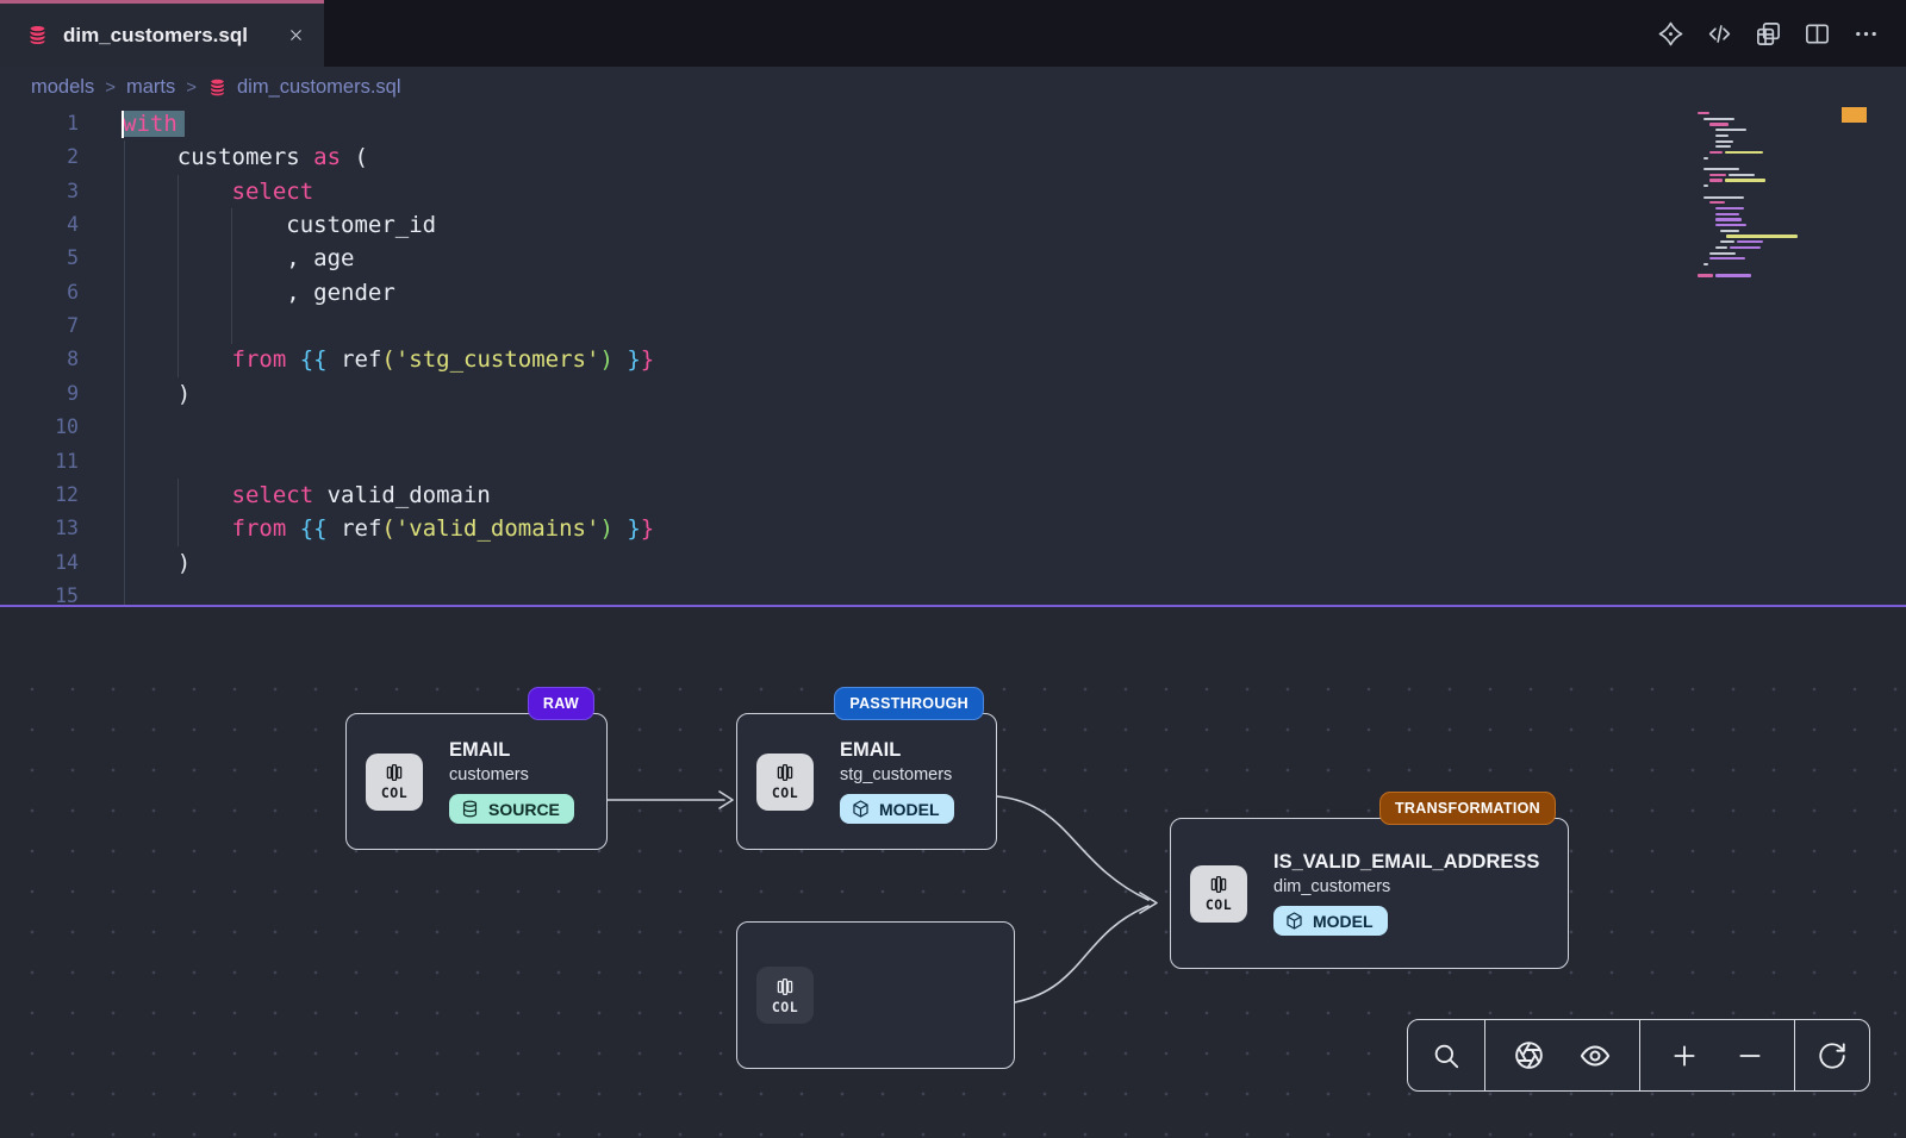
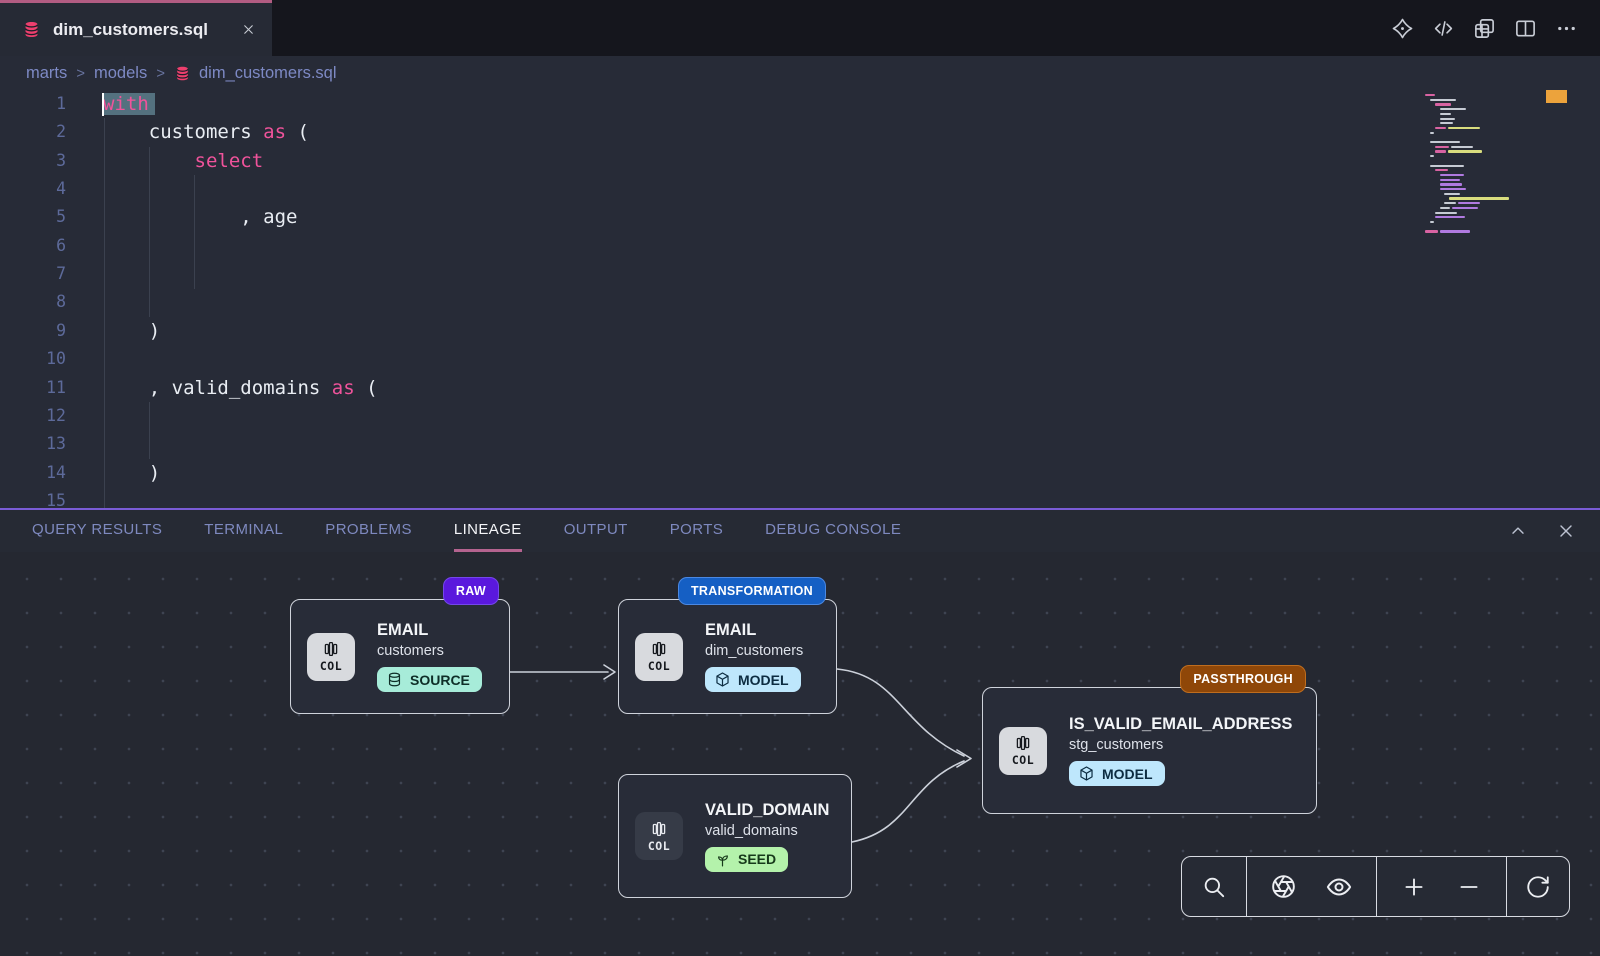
  dim_customers.sql
- models
+ marts
  >
- marts
+ models
  >
  dim_customers.sql
  1
  with
  2
  customers as (
  3
  select
  4
- customer_id
  5
  , age
  6
- , gender
  7
  8
- from {{ ref('stg_customers') }}
  9
  )
  10
  11
+ , valid_domains as (
  12
- select valid_domain
  13
- from {{ ref('valid_domains') }}
  14
  )
  15
+ QUERY RESULTS
+ TERMINAL
+ PROBLEMS
+ LINEAGE
+ OUTPUT
+ PORTS
+ DEBUG CONSOLE
  RAW
  COL
  EMAIL
  customers
  SOURCE
- PASSTHROUGH
+ TRANSFORMATION
  COL
  EMAIL
- stg_customers
+ dim_customers
  MODEL
  COL
+ VALID_DOMAIN
+ valid_domains
+ SEED
- TRANSFORMATION
+ PASSTHROUGH
  COL
  IS_VALID_EMAIL_ADDRESS
- dim_customers
+ stg_customers
  MODEL
